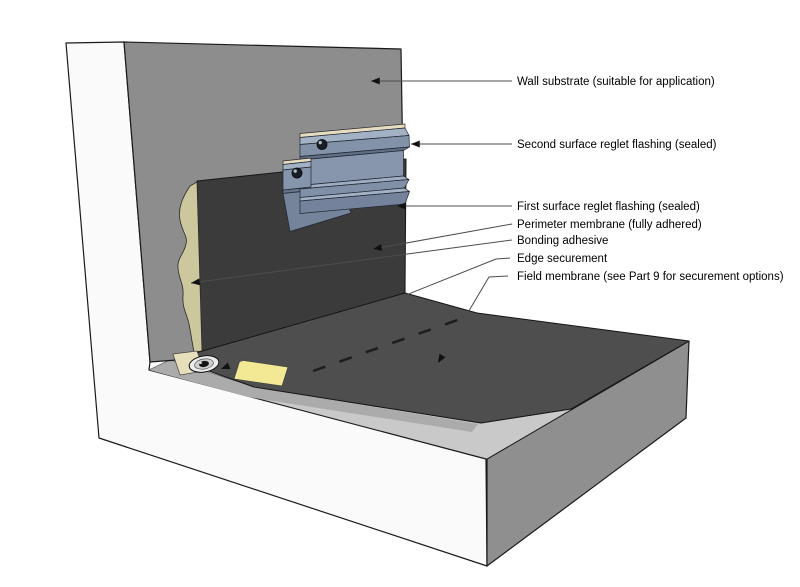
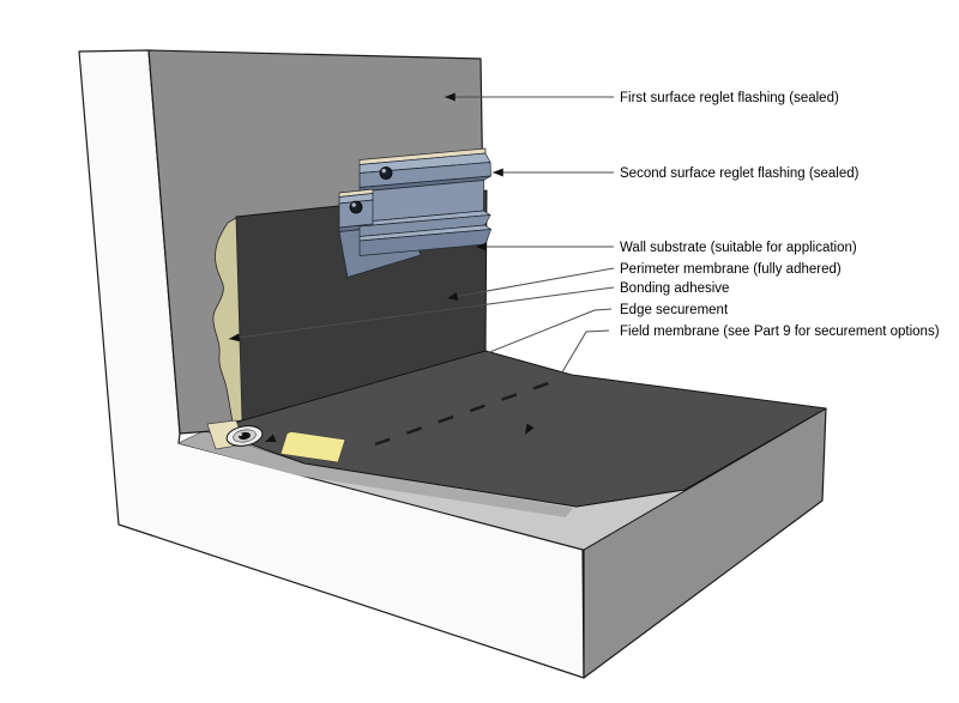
- Wall substrate (suitable for application)
+ First surface reglet flashing (sealed)
  Second surface reglet flashing (sealed)
- First surface reglet flashing (sealed)
+ Wall substrate (suitable for application)
  Perimeter membrane (fully adhered)
  Bonding adhesive
  Edge securement
  Field membrane (see Part 9 for securement options)
